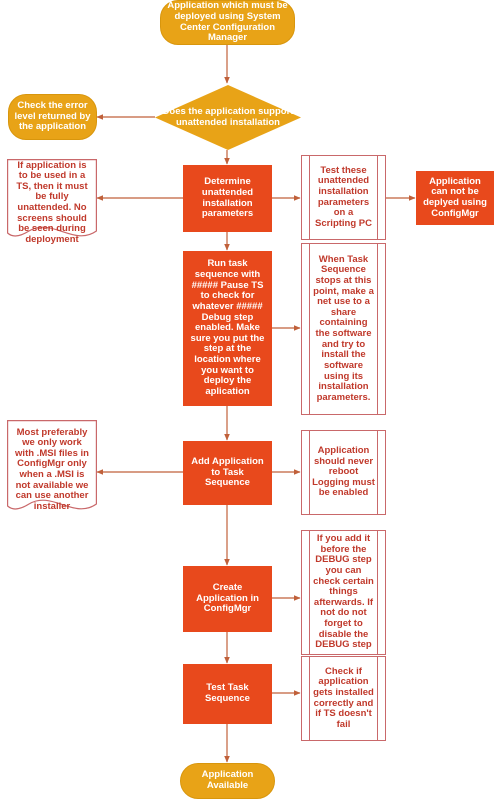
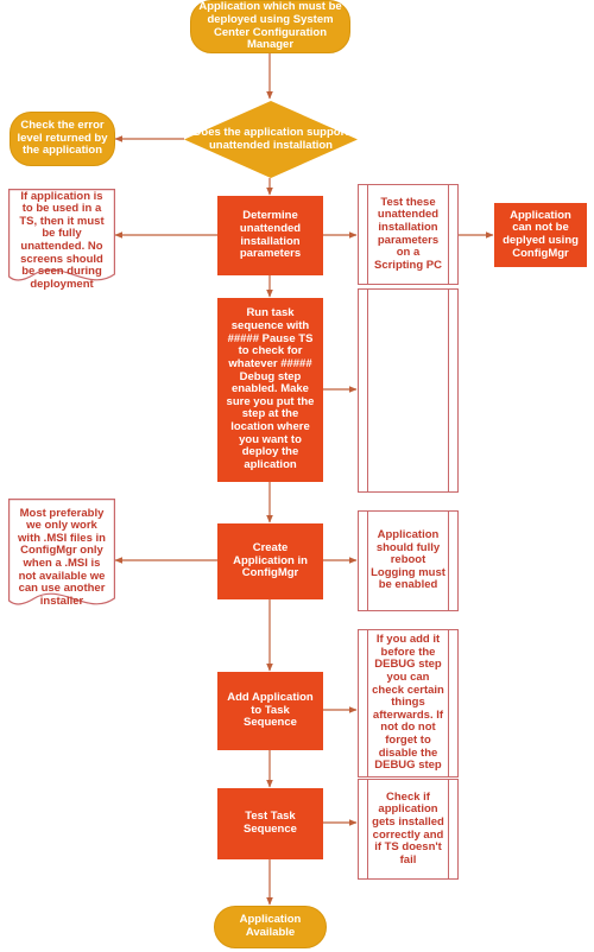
  Application which must be deployed using System Center Configuration Manager
  Does the application support unattended installation
  Check the error level returned by the application
  If application is to be used in a TS, then it must be fully unattended. No screens should be seen during deployment
  Determine unattended installation parameters
  Test these unattended installation parameters on a Scripting PC
  Application can not be deplyed using ConfigMgr
  Run task sequence with ##### Pause TS to check for whatever ##### Debug step enabled. Make sure you put the step at the location where you want to deploy the aplication
- When Task Sequence stops at this point, make a net use to a share containing the software and try to install the software using its installation parameters.
  Most preferably we only work with .MSI files in ConfigMgr only when a .MSI is not available we can use another installer
- Add Application to Task Sequence
+ Create Application in ConfigMgr
- Application should never reboot Logging must be enabled
+ Application should fully reboot Logging must be enabled
- Create Application in ConfigMgr
+ Add Application to Task Sequence
  If you add it before the DEBUG step you can check certain things afterwards. If not do not forget to disable the DEBUG step
  Test Task Sequence
  Check if application gets installed correctly and if TS doesn't fail
  Application Available
